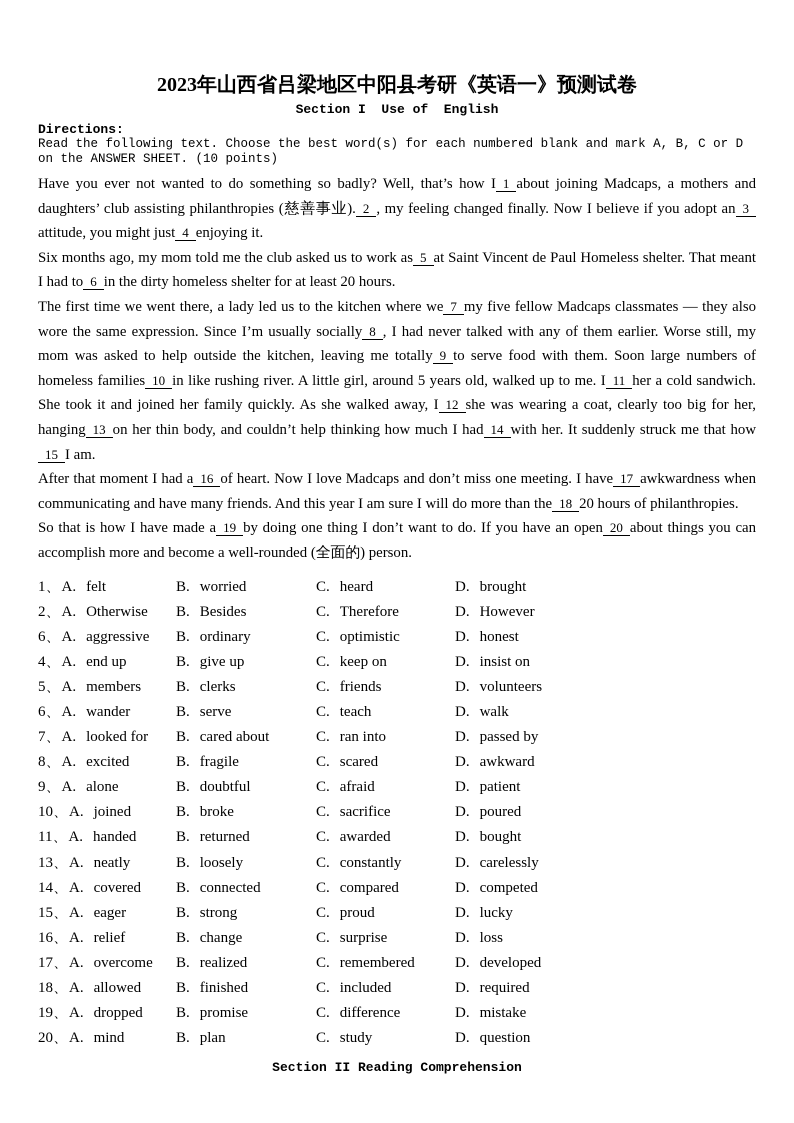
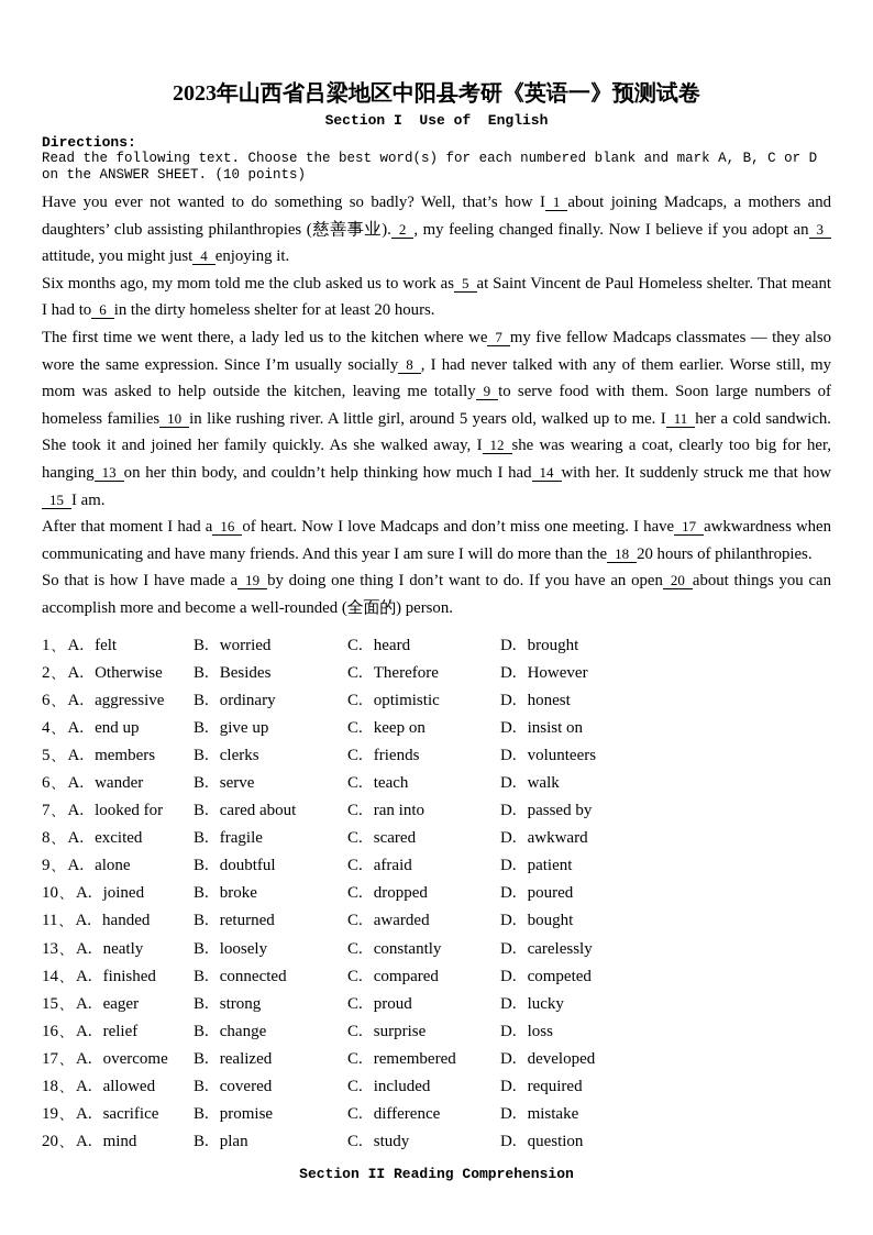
  2023年山西省吕梁地区中阳县考研《英语一》预测试卷
  Section I Use of English
  Directions:
  Read the following text. Choose the best word(s) for each numbered blank and mark A, B, C or D on the ANSWER SHEET. (10 points)
  Have you ever not wanted to do something so badly? Well, that’s how I 1 about joining Madcaps, a mothers and daughters’ club assisting philanthropies (慈善事业). 2 , my feeling changed finally. Now I believe if you adopt an 3attitude, you might just 4 enjoying it.
  Six months ago, my mom told me the club asked us to work as 5 at Saint Vincent de Paul Homeless shelter. That meant I had to 6 in the dirty homeless shelter for at least 20 hours.
  The first time we went there, a lady led us to the kitchen where we 7 my five fellow Madcaps classmates — they also wore the same expression. Since I’m usually socially 8 , I had never talked with any of them earlier. Worse still, my mom was asked to help outside the kitchen, leaving me totally 9 to serve food with them. Soon large numbers of homeless families 10 in like rushing river. A little girl, around 5 years old, walked up to me. I 11 her a cold sandwich. She took it and joined her family quickly. As she walked away, I 12 she was wearing a coat, clearly too big for her, hanging 13 on her thin body, and couldn’t help thinking how much I had 14 with her. It suddenly struck me that how15 I am.
  After that moment I had a 16 of heart. Now I love Madcaps and don’t miss one meeting. I have 17 awkwardness when communicating and have many friends. And this year I am sure I will do more than the 18 20 hours of philanthropies.
  So that is how I have made a 19 by doing one thing I don’t want to do. If you have an open 20 about things you can accomplish more and become a well-rounded (全面的) person.
  1、A. felt
  B. worried
  C. heard
  D. brought
  2、A. Otherwise
  B. Besides
  C. Therefore
  D. However
  6、A. aggressive
  B. ordinary
  C. optimistic
  D. honest
  4、A. end up
  B. give up
  C. keep on
  D. insist on
  5、A. members
  B. clerks
  C. friends
  D. volunteers
  6、A. wander
  B. serve
  C. teach
  D. walk
  7、A. looked for
  B. cared about
  C. ran into
  D. passed by
  8、A. excited
  B. fragile
  C. scared
  D. awkward
  9、A. alone
  B. doubtful
  C. afraid
  D. patient
  10、A. joined
  B. broke
- C. sacrifice
+ C. dropped
  D. poured
  11、A. handed
  B. returned
  C. awarded
  D. bought
  13、A. neatly
  B. loosely
  C. constantly
  D. carelessly
- 14、A. covered
+ 14、A. finished
  B. connected
  C. compared
  D. competed
  15、A. eager
  B. strong
  C. proud
  D. lucky
  16、A. relief
  B. change
  C. surprise
  D. loss
  17、A. overcome
  B. realized
  C. remembered
  D. developed
  18、A. allowed
- B. finished
+ B. covered
  C. included
  D. required
- 19、A. dropped
+ 19、A. sacrifice
  B. promise
  C. difference
  D. mistake
  20、A. mind
  B. plan
  C. study
  D. question
  Section II Reading Comprehension
